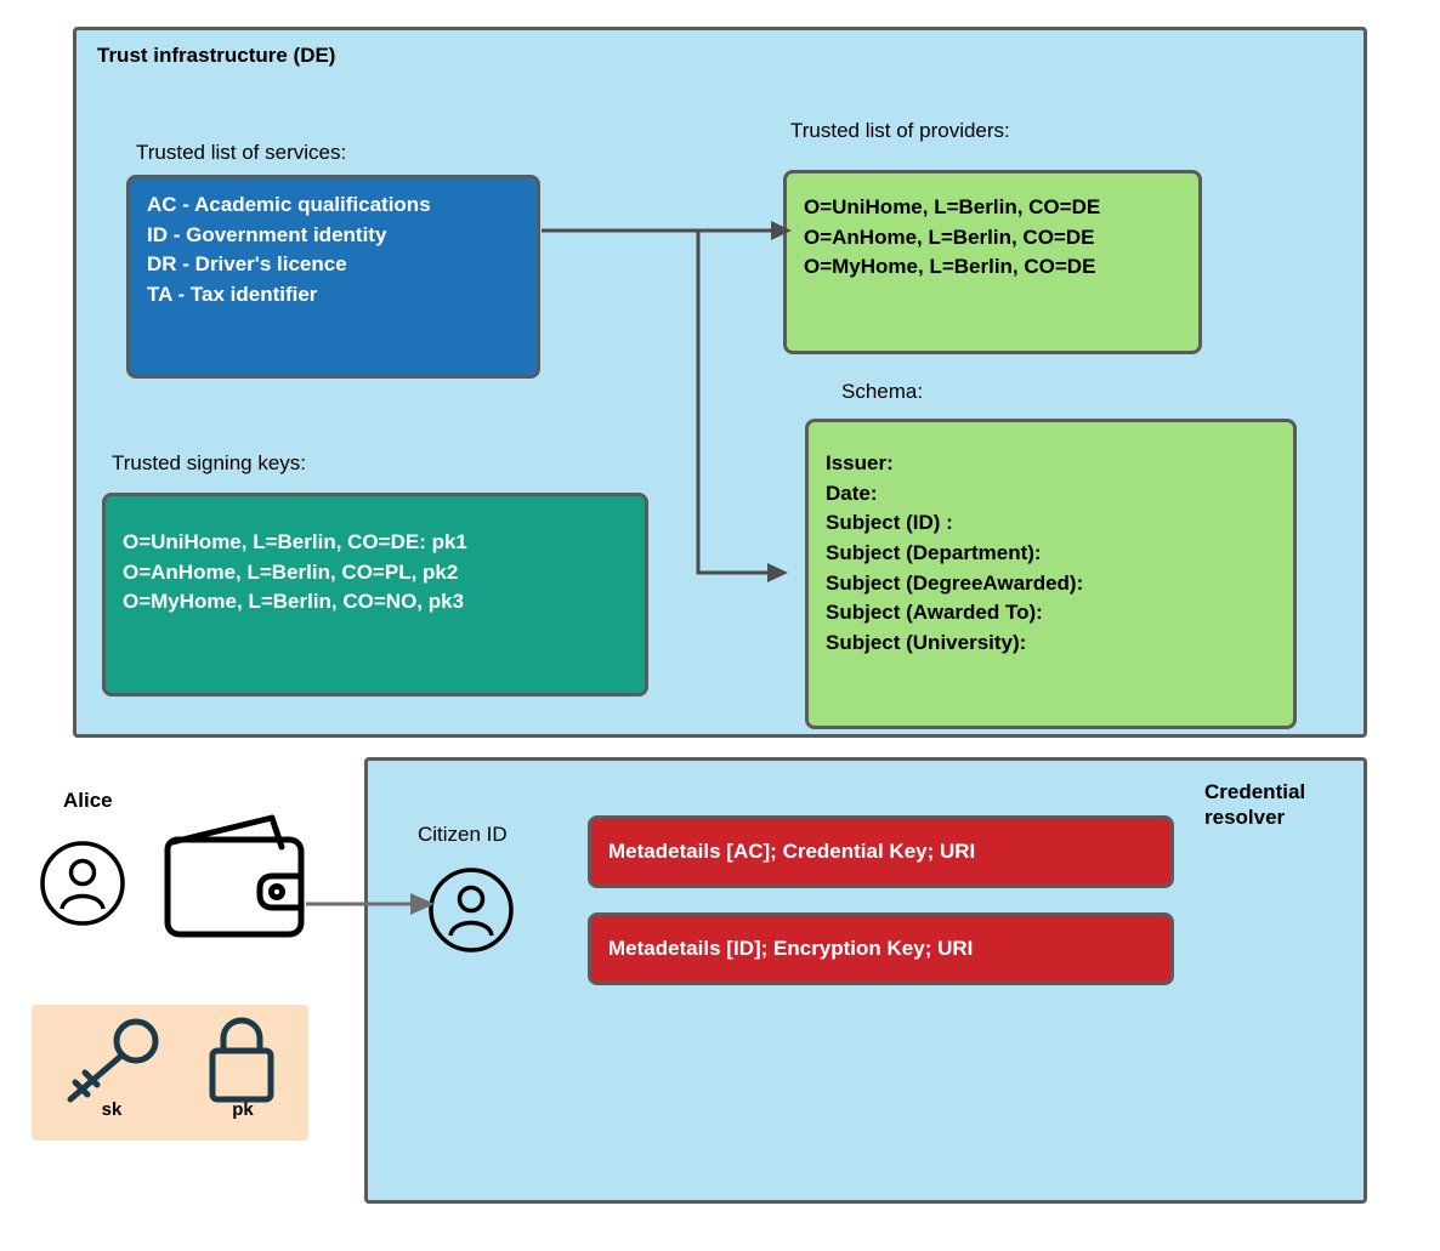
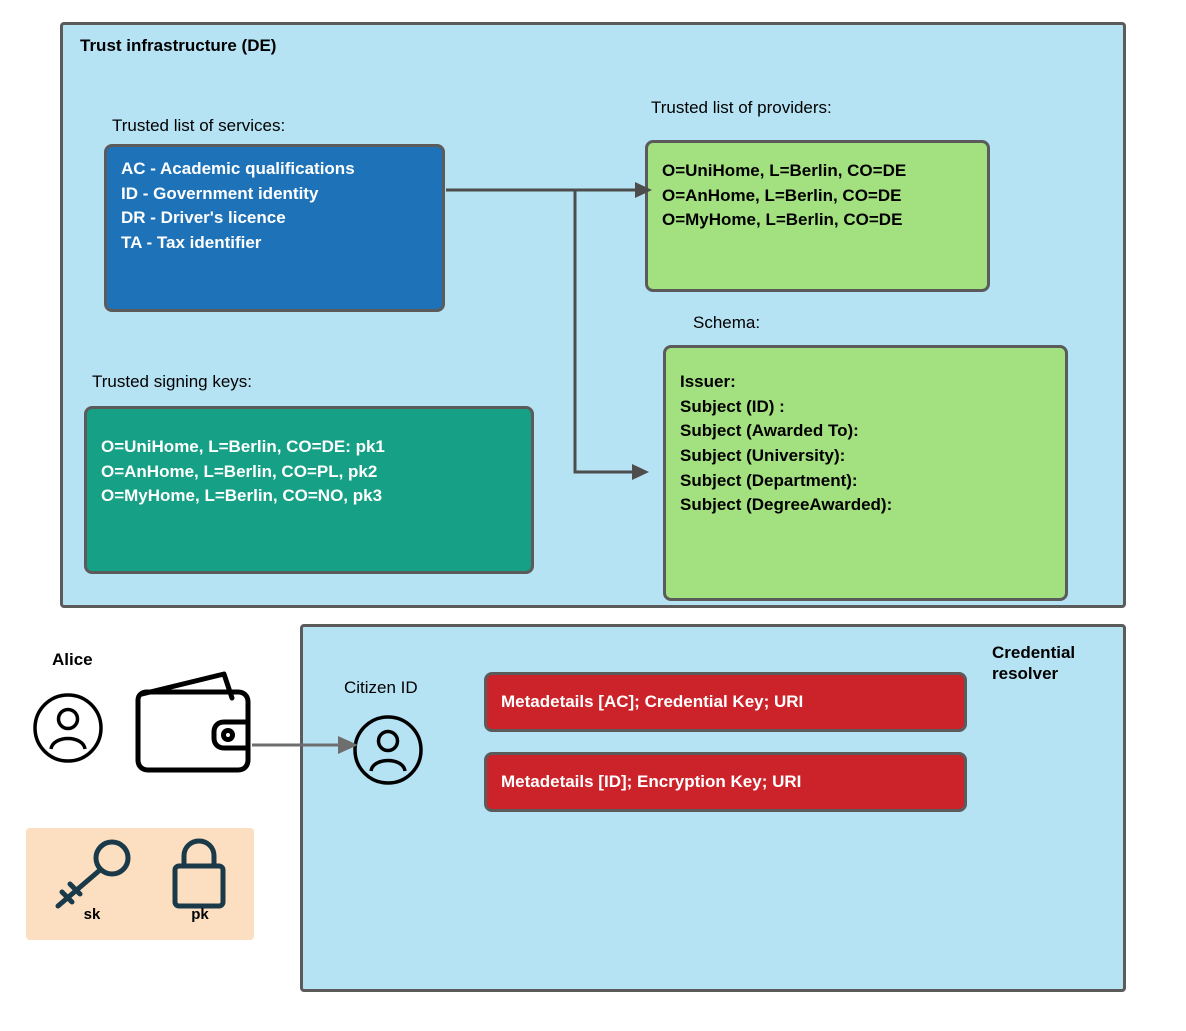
  Trust infrastructure (DE)
  Trusted list of services:
  AC - Academic qualifications
  ID - Government identity
  DR - Driver's licence
  TA - Tax identifier
  Trusted signing keys:
  O=UniHome, L=Berlin, CO=DE: pk1
  O=AnHome, L=Berlin, CO=PL, pk2
  O=MyHome, L=Berlin, CO=NO, pk3
  Trusted list of providers:
  O=UniHome, L=Berlin, CO=DE
  O=AnHome, L=Berlin, CO=DE
  O=MyHome, L=Berlin, CO=DE
  Schema:
  Issuer:
- Date:
  Subject (ID) :
- Subject (Department):
+ Subject (Awarded To):
- Subject (DegreeAwarded):
+ Subject (University):
- Subject (Awarded To):
+ Subject (Department):
- Subject (University):
+ Subject (DegreeAwarded):
  Credential resolver
  Citizen ID
  Metadetails [AC]; Credential Key; URI
  Metadetails [ID]; Encryption Key; URI
  Alice
  sk
  pk
